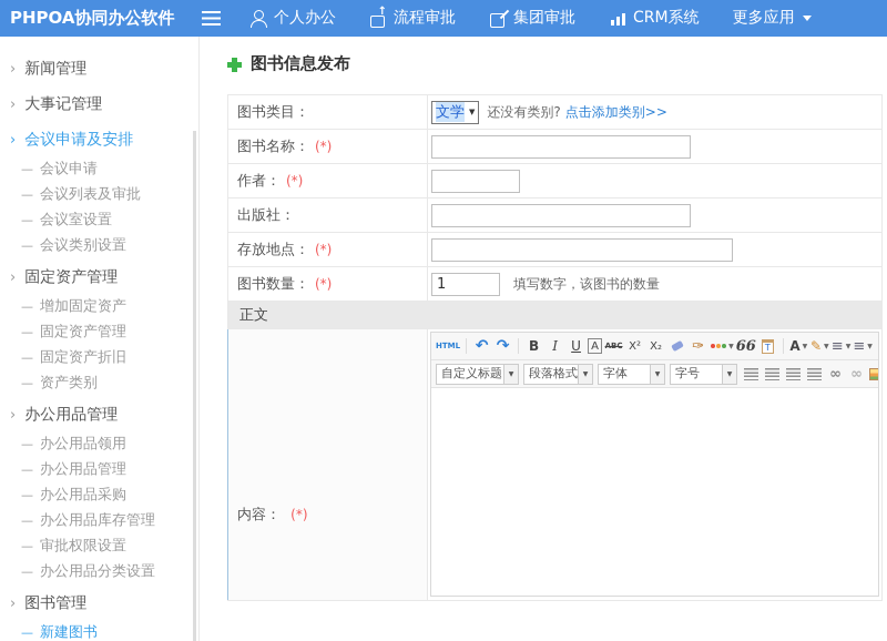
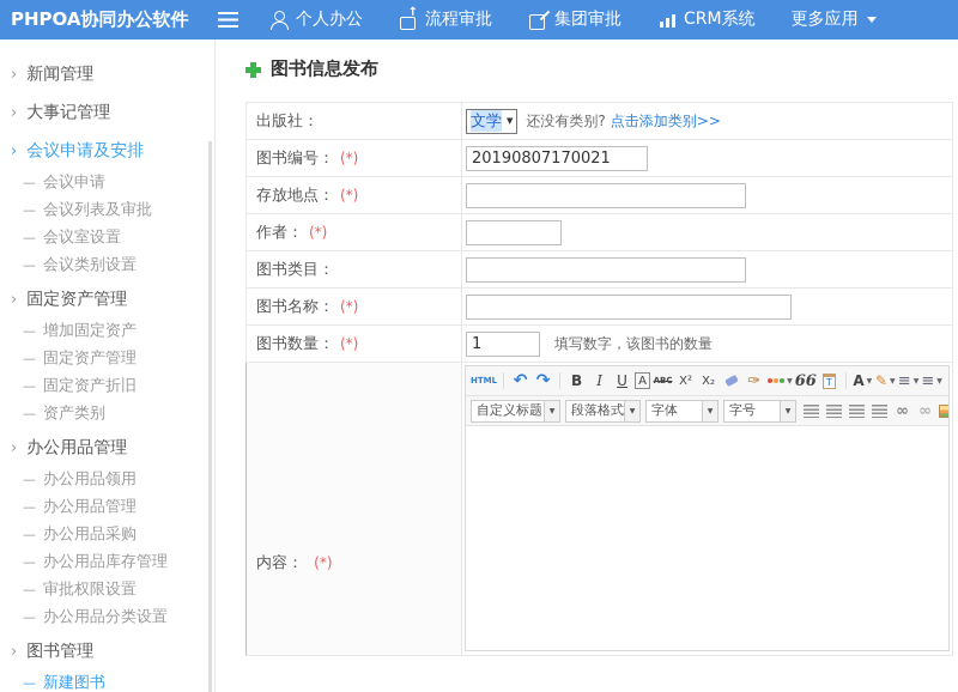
  PHPOA协同办公软件
  个人办公
  流程审批
  集团审批
  CRM系统
  更多应用
  › 新闻管理
  › 大事记管理
  › 会议申请及安排
  — 会议申请
  — 会议列表及审批
  — 会议室设置
  — 会议类别设置
  › 固定资产管理
  — 增加固定资产
  — 固定资产管理
  — 固定资产折旧
  — 资产类别
  › 办公用品管理
  — 办公用品领用
  — 办公用品管理
  — 办公用品采购
  — 办公用品库存管理
  — 审批权限设置
  — 办公用品分类设置
  › 图书管理
  — 新建图书
  图书信息发布
- 图书类目：	文学 ▼ 还没有类别? 点击添加类别>>
+ 出版社：	文学 ▼ 还没有类别? 点击添加类别>>
+ 图书编号： (*)	20190807170021
- 图书名称： (*)
+ 存放地点： (*)
  作者： (*)
- 出版社：
+ 图书类目：
- 存放地点： (*)
+ 图书名称： (*)
  图书数量： (*)	1 填写数字，该图书的数量
- 正文
  内容： (*)	HTML ↶ ↷ B I U A ABC X² X₂ ✑ 66 T A ✎ ≡ ≡ 自定义标题 段落格式 字体 字号 ∞ ∞
